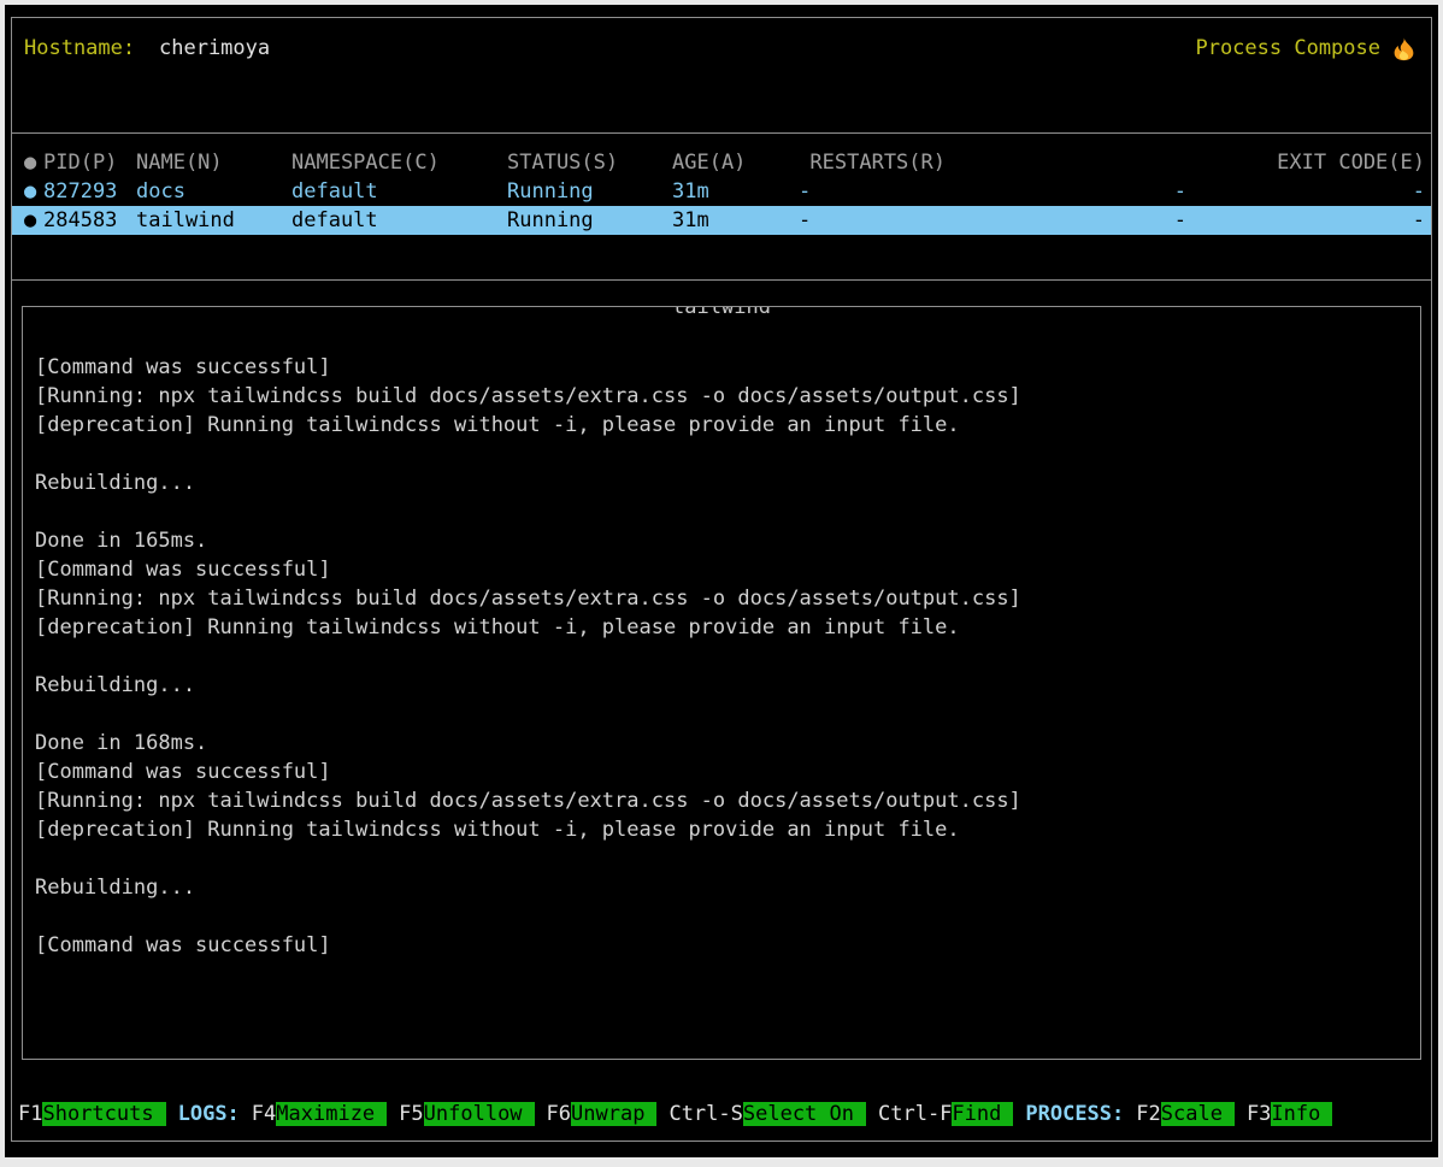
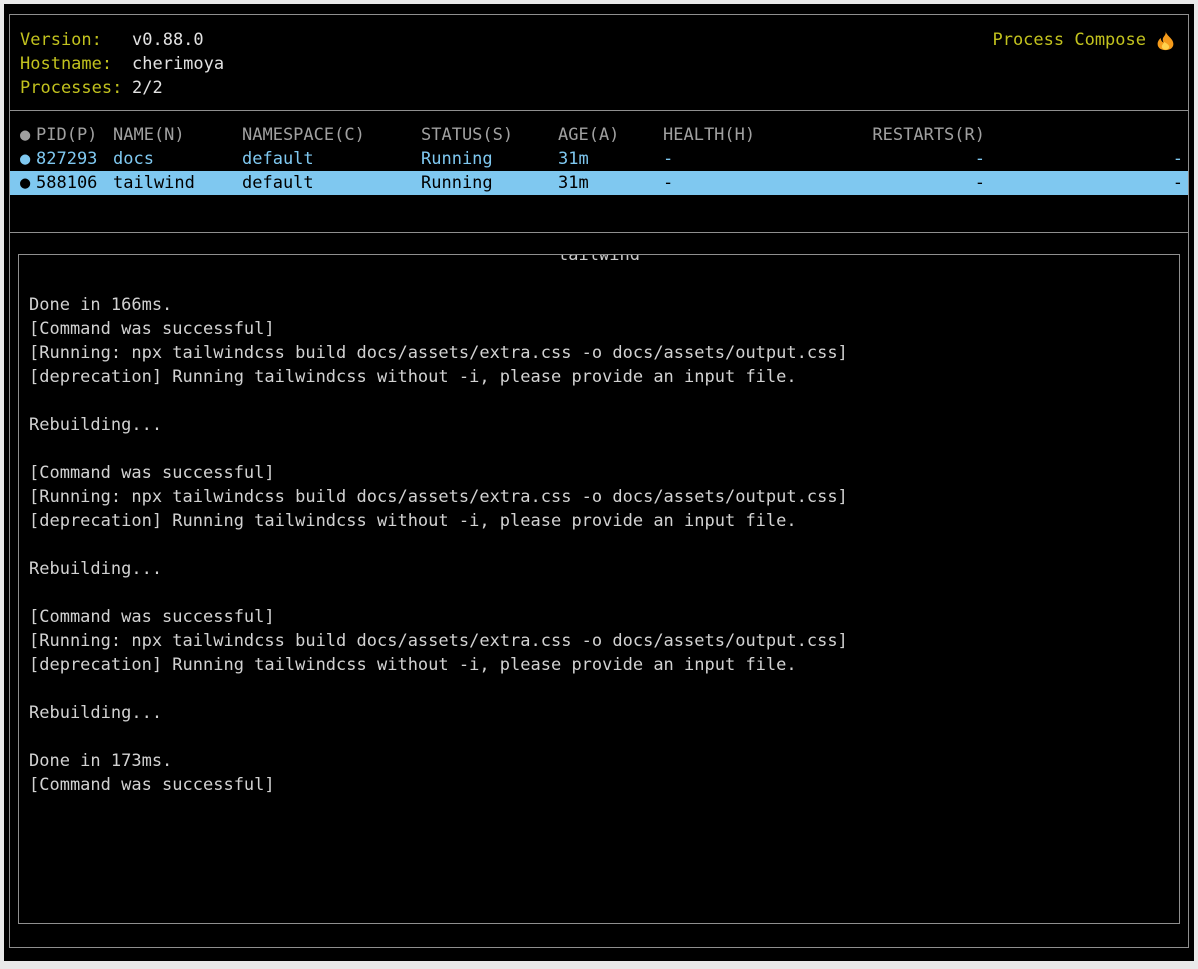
+ Version:
+ v0.88.0
  Hostname:
  cherimoya
+ Processes:
+ 2/2
  Process Compose
  ●
  PID(P)
  NAME(N)
  NAMESPACE(C)
  STATUS(S)
  AGE(A)
+ HEALTH(H)
  RESTARTS(R)
- EXIT CODE(E)
  ●
  827293
  docs
  default
  Running
  31m
  -
  -
  -
  ●
- 284583
+ 588106
  tailwind
  default
  Running
  31m
  -
  -
  -
  tailwind
+ Done in 166ms.
  [Command was successful]
  [Running: npx tailwindcss build docs/assets/extra.css -o docs/assets/output.css]
  [deprecation] Running tailwindcss without -i, please provide an input file.
  Rebuilding...
- Done in 165ms.
  [Command was successful]
  [Running: npx tailwindcss build docs/assets/extra.css -o docs/assets/output.css]
  [deprecation] Running tailwindcss without -i, please provide an input file.
  Rebuilding...
- Done in 168ms.
  [Command was successful]
  [Running: npx tailwindcss build docs/assets/extra.css -o docs/assets/output.css]
  [deprecation] Running tailwindcss without -i, please provide an input file.
  Rebuilding...
+ Done in 173ms.
  [Command was successful]
- F1Shortcuts
- LOGS:
- F4Maximize
- F5Unfollow
- F6Unwrap
- Ctrl-SSelect On
- Ctrl-FFind
- PROCESS:
- F2Scale
- F3Info
